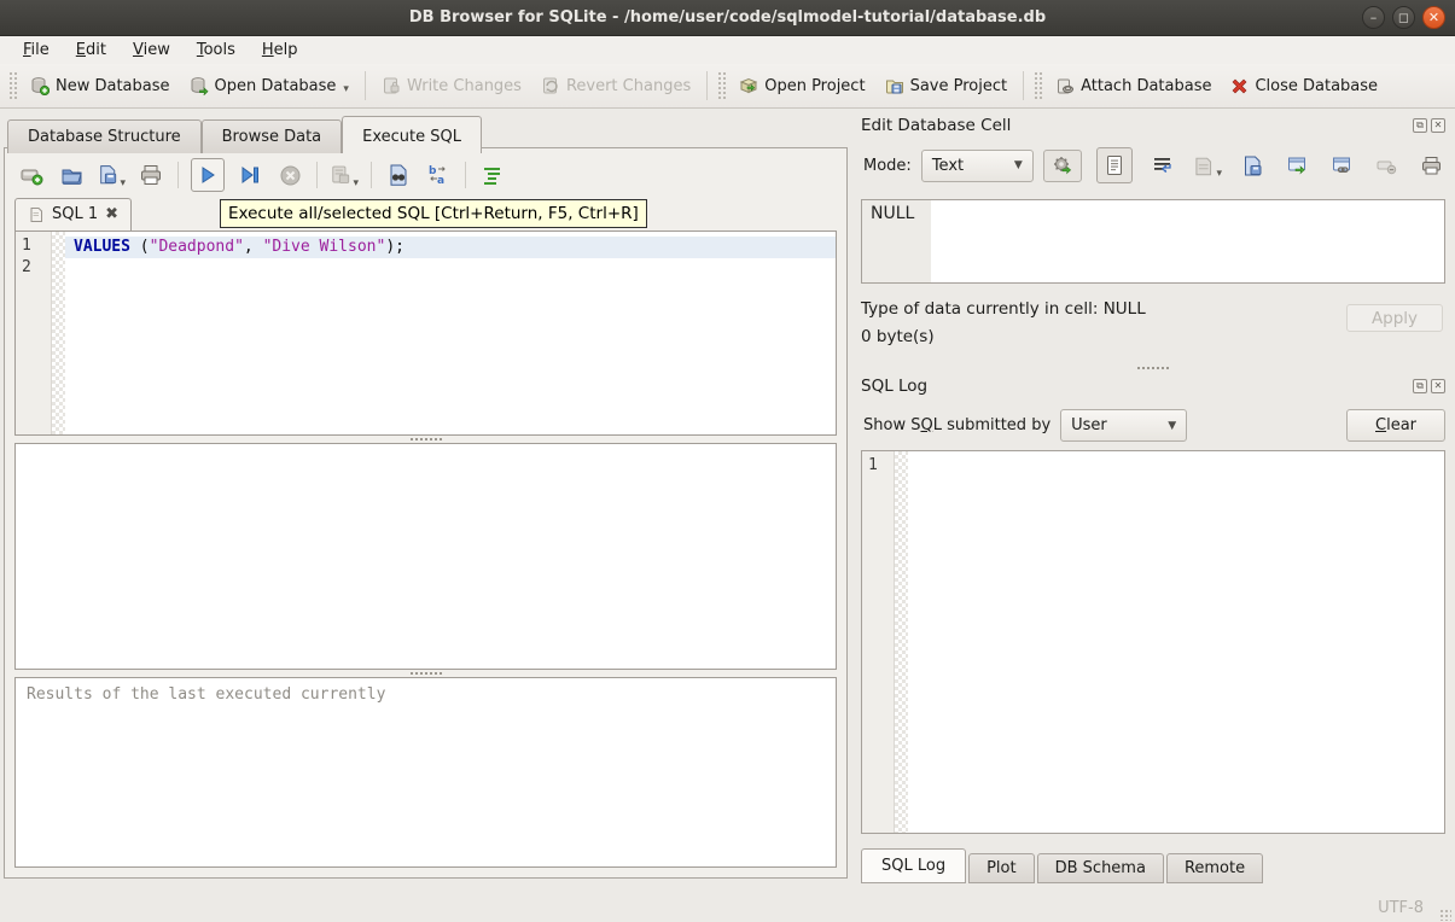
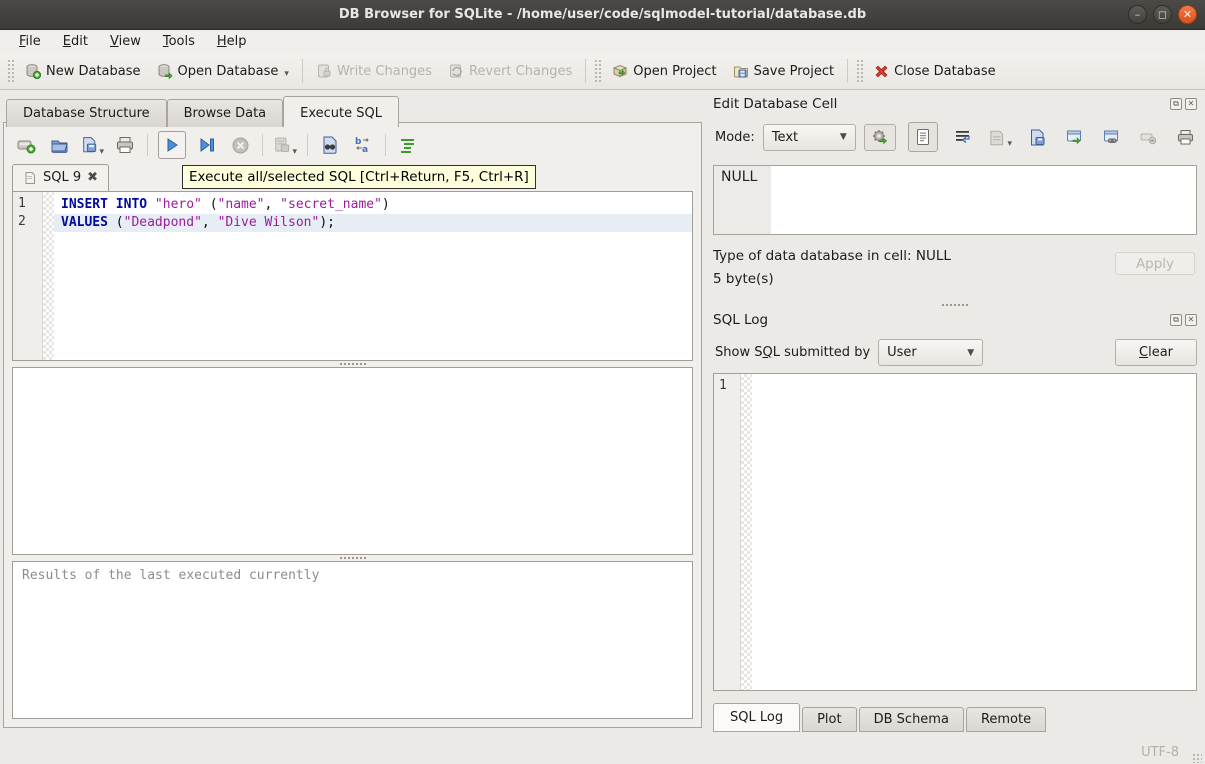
  DB Browser for SQLite - /home/user/code/sqlmodel-tutorial/database.db
  –
  ◻
  ✕
  File
  Edit
  View
  Tools
  Help
  New Database
  Open Database
  ▾
  Write Changes
  Revert Changes
  Open Project
  Save Project
- Attach Database
  Close Database
  Database Structure
  Browse Data
  Execute SQL
  ▾
  ▾
  b
  a
- SQL 1
+ SQL 9
  ✖
  Execute all/selected SQL [Ctrl+Return, F5, Ctrl+R]
  1
  2
+ INSERT INTO "hero" ("name", "secret_name")
  VALUES ("Deadpond", "Dive Wilson");
  Results of the last executed currently
  Edit Database Cell
  ⧉
  ✕
  Mode:
  Text
  ▼
  ▾
  NULL
- Type of data currently in cell: NULL
+ Type of data database in cell: NULL
- 0 byte(s)
+ 5 byte(s)
  Apply
  SQL Log
  ⧉
  ✕
  Show SQL submitted by
  User
  ▼
  C
  lear
  1
  SQL Log
  Plot
  DB Schema
  Remote
  UTF-8
